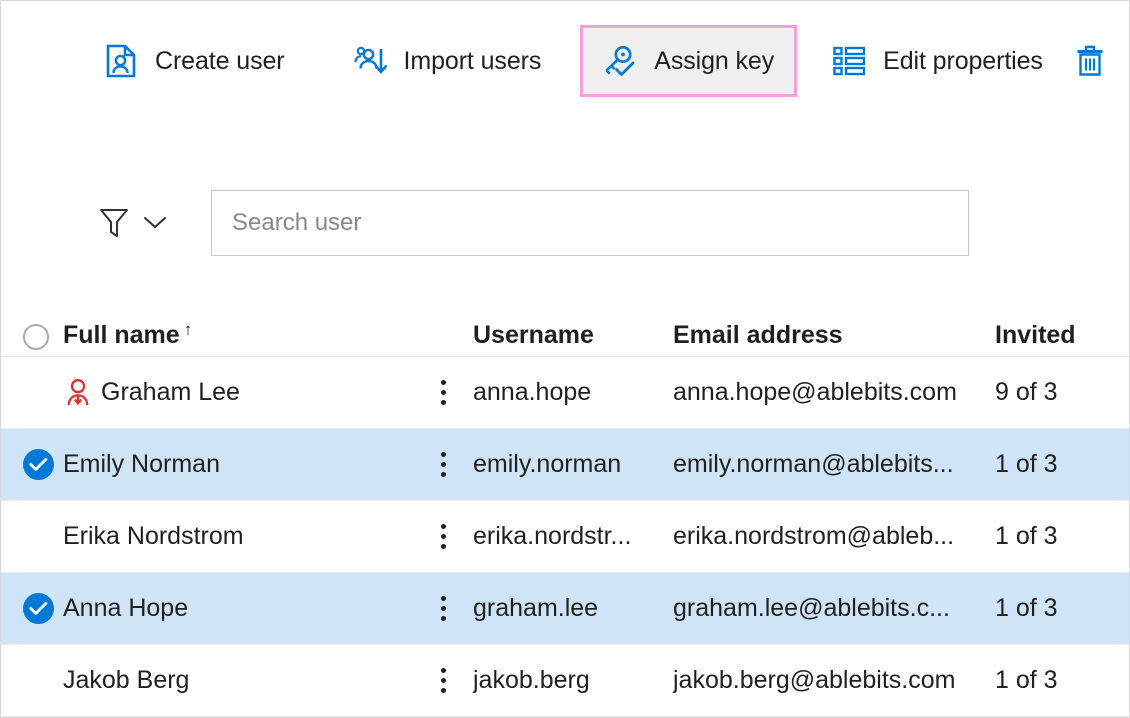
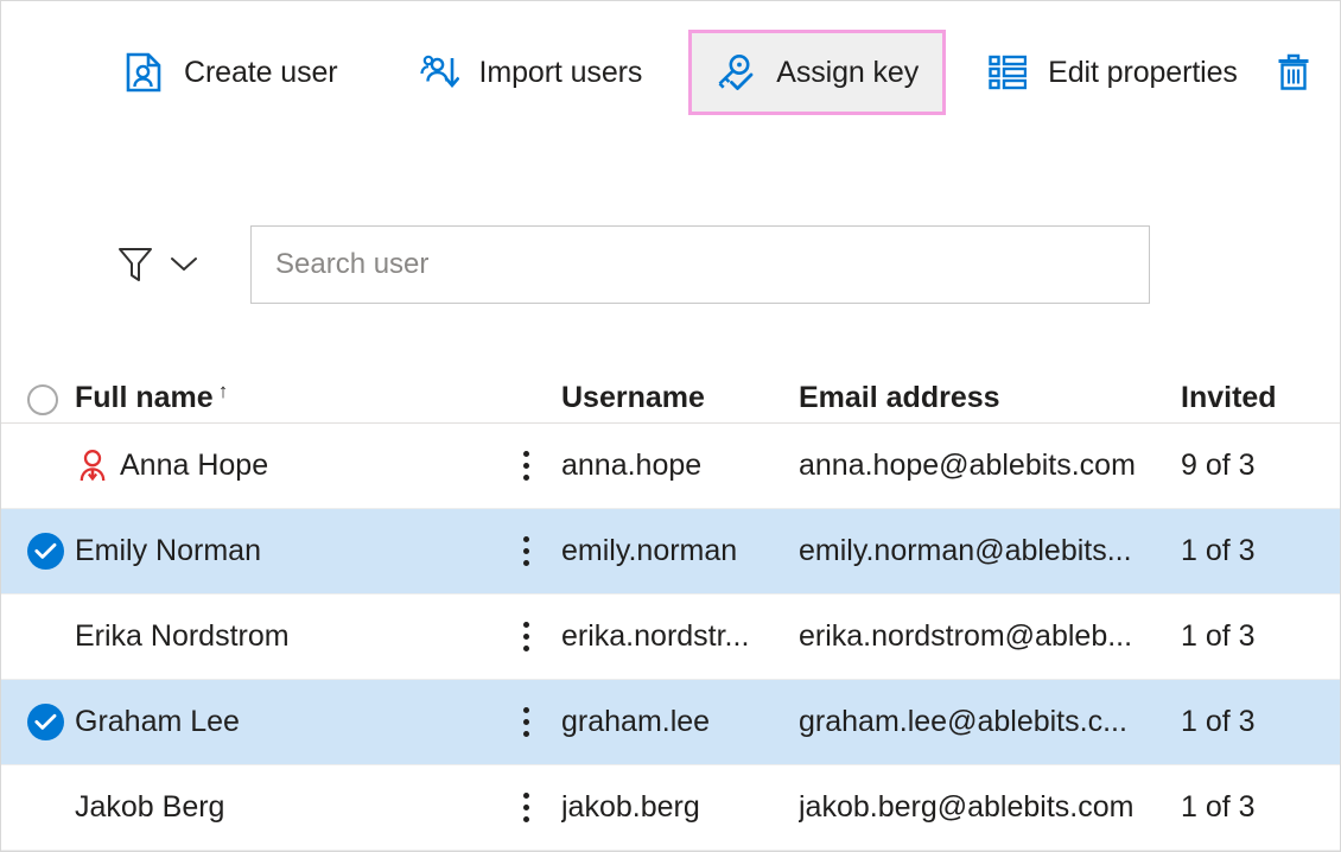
  Create user
  Import users
  Assign key
  Edit properties
  Search user
  Full name
  ↑
  Username
  Email address
  Invited
- Graham Lee
+ Anna Hope
  anna.hope
  anna.hope@ablebits.com
  9 of 3
  Emily Norman
  emily.norman
  emily.norman@ablebits...
  1 of 3
  Erika Nordstrom
  erika.nordstr...
  erika.nordstrom@ableb...
  1 of 3
- Anna Hope
+ Graham Lee
  graham.lee
  graham.lee@ablebits.c...
  1 of 3
  Jakob Berg
  jakob.berg
  jakob.berg@ablebits.com
  1 of 3
